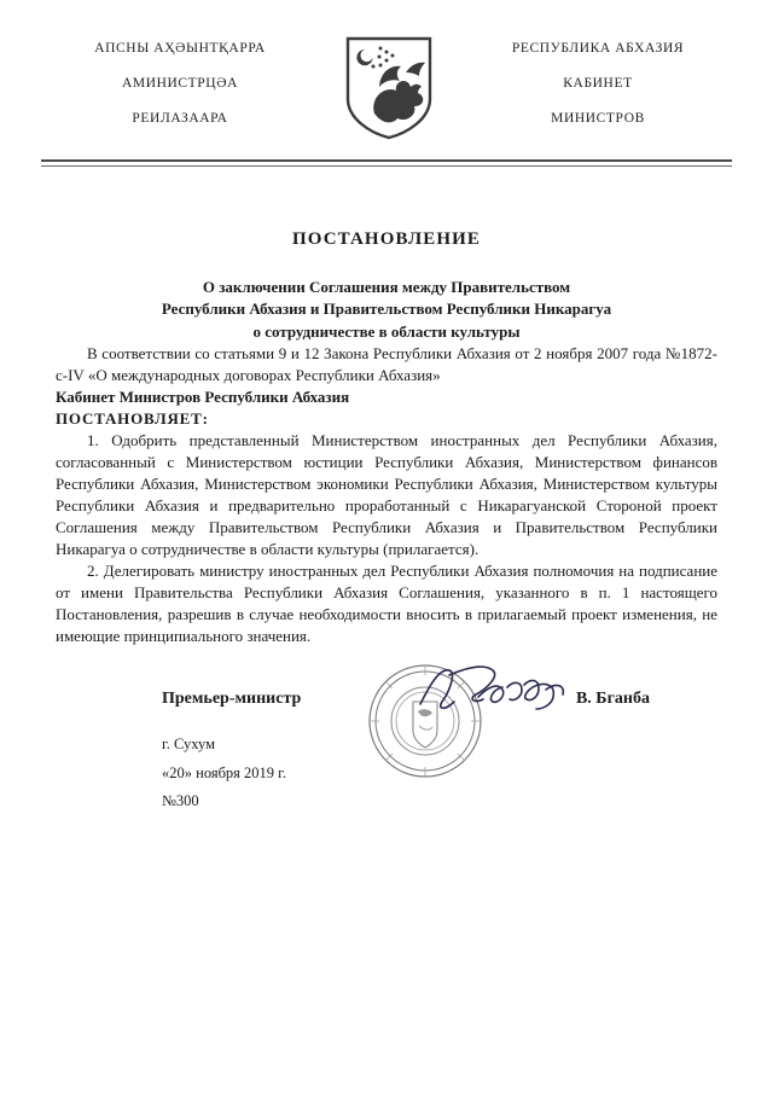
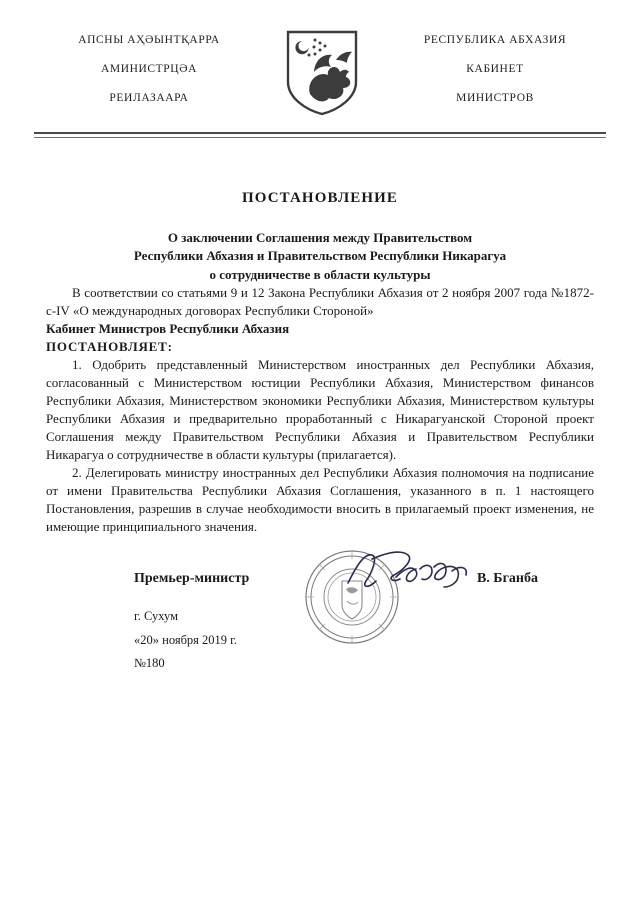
  АПСНЫ АҲӘЫНТҚАРРА
  АМИНИСТРЦӘА
  РЕИЛАЗААРА
  РЕСПУБЛИКА АБХАЗИЯ
  КАБИНЕТ
  МИНИСТРОВ
  ПОСТАНОВЛЕНИЕ
  О заключении Соглашения между Правительством
  Республики Абхазия и Правительством Республики Никарагуа
  о сотрудничестве в области культуры
- В соответствии со статьями 9 и 12 Закона Республики Абхазия от 2 ноября 2007 года №1872-с-IV «О международных договорах Республики Абхазия»
+ В соответствии со статьями 9 и 12 Закона Республики Абхазия от 2 ноября 2007 года №1872-с-IV «О международных договорах Республики Стороной»
  Кабинет Министров Республики Абхазия
  ПОСТАНОВЛЯЕТ:
  1. Одобрить представленный Министерством иностранных дел Республики Абхазия, согласованный с Министерством юстиции Республики Абхазия, Министерством финансов Республики Абхазия, Министерством экономики Республики Абхазия, Министерством культуры Республики Абхазия и предварительно проработанный с Никарагуанской Стороной проект Соглашения между Правительством Республики Абхазия и Правительством Республики Никарагуа о сотрудничестве в области культуры (прилагается).
  2. Делегировать министру иностранных дел Республики Абхазия полномочия на подписание от имени Правительства Республики Абхазия Соглашения, указанного в п. 1 настоящего Постановления, разрешив в случае необходимости вносить в прилагаемый проект изменения, не имеющие принципиального значения.
  Премьер-министр
  В. Бганба
  г. Сухум
  «20» ноября 2019 г.
- №300
+ №180
